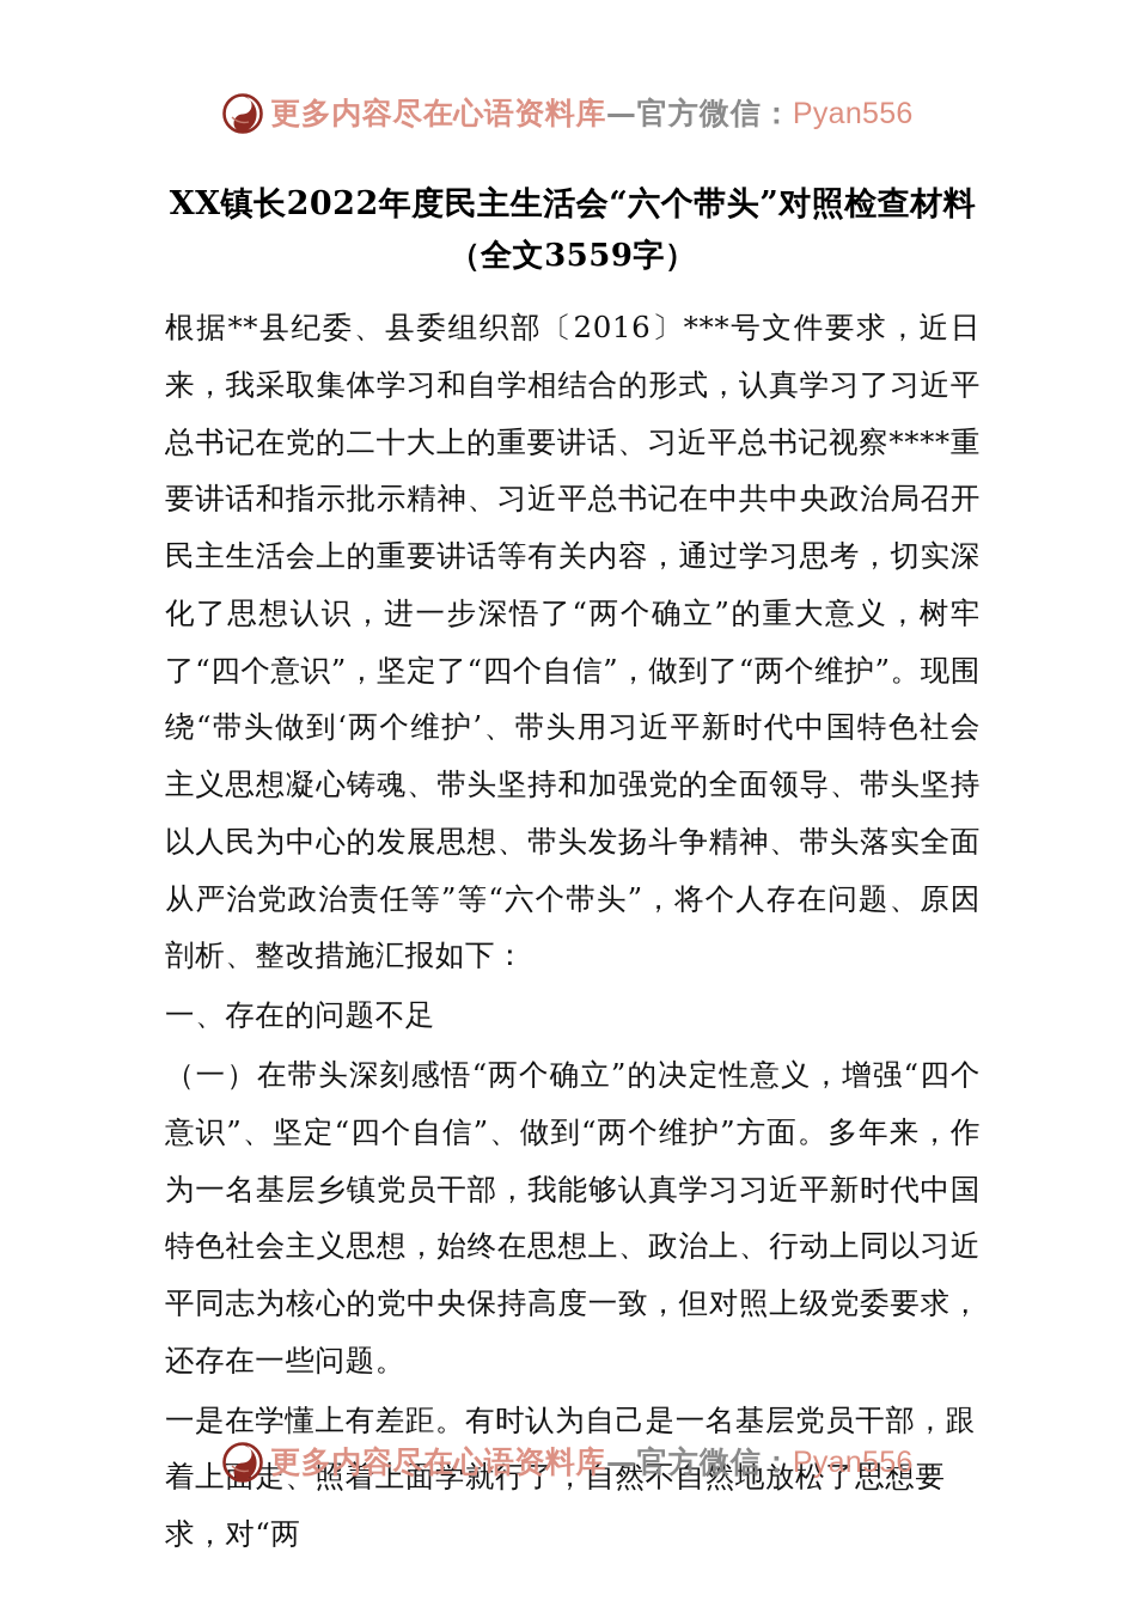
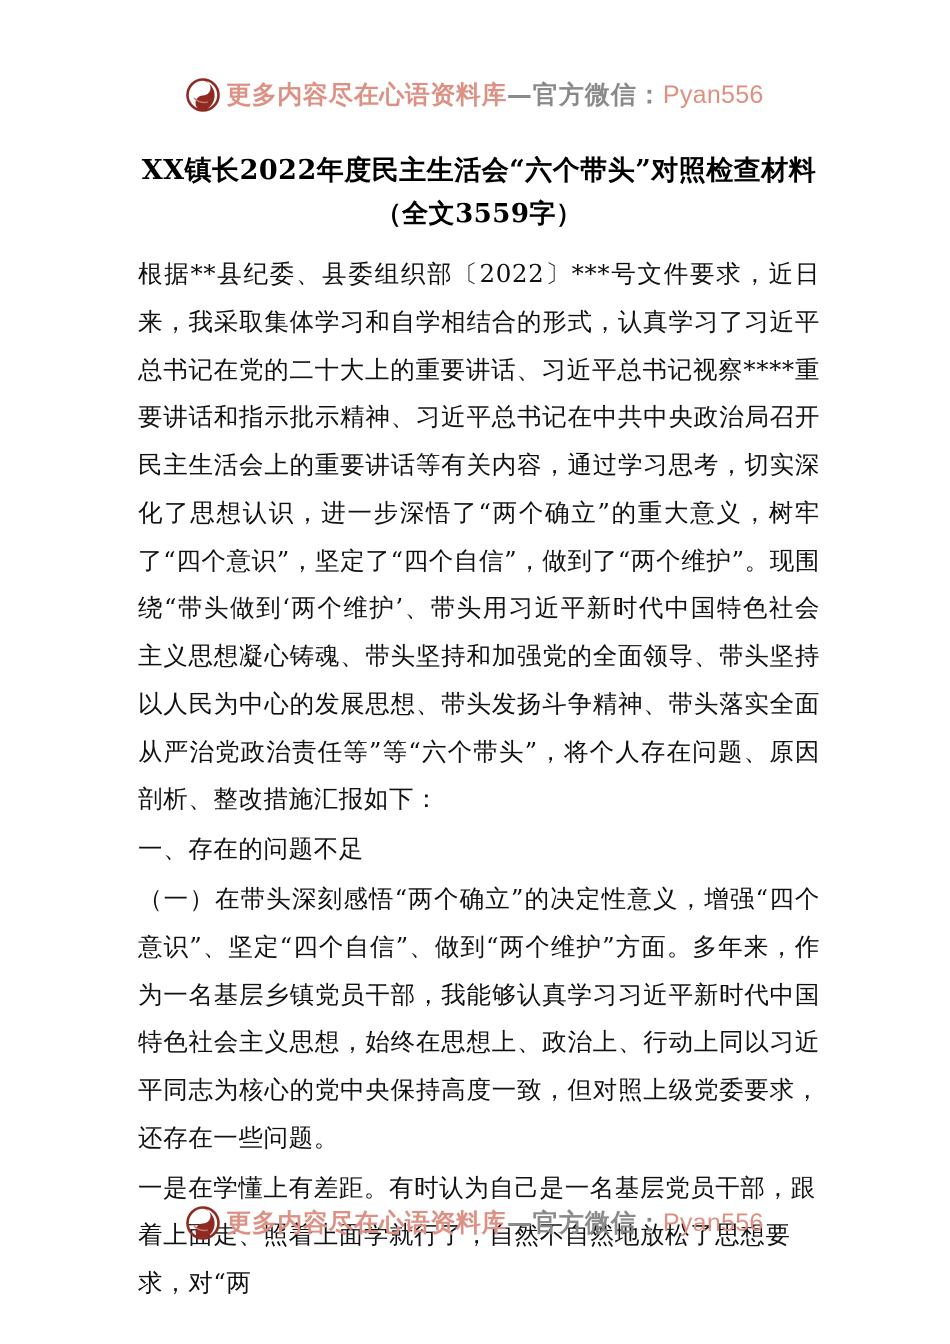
  更多内容尽在心语资料库—官方微信：Pyan556
  XX镇长2022年度民主生活会“六个带头”对照检查材料
  （全文3559字）
- 根据**县纪委、县委组织部〔2016〕***号文件要求，近日来，我采取集体学习和自学相结合的形式，认真学习了习近平总书记在党的二十大上的重要讲话、习近平总书记视察****重要讲话和指示批示精神、习近平总书记在中共中央政治局召开民主生活会上的重要讲话等有关内容，通过学习思考，切实深化了思想认识，进一步深悟了“两个确立”的重大意义，树牢了“四个意识”，坚定了“四个自信”，做到了“两个维护”。现围绕“带头做到‘两个维护’、带头用习近平新时代中国特色社会主义思想凝心铸魂、带头坚持和加强党的全面领导、带头坚持以人民为中心的发展思想、带头发扬斗争精神、带头落实全面从严治党政治责任等”等“六个带头”，将个人存在问题、原因剖析、整改措施汇报如下：
+ 根据**县纪委、县委组织部〔2022〕***号文件要求，近日来，我采取集体学习和自学相结合的形式，认真学习了习近平总书记在党的二十大上的重要讲话、习近平总书记视察****重要讲话和指示批示精神、习近平总书记在中共中央政治局召开民主生活会上的重要讲话等有关内容，通过学习思考，切实深化了思想认识，进一步深悟了“两个确立”的重大意义，树牢了“四个意识”，坚定了“四个自信”，做到了“两个维护”。现围绕“带头做到‘两个维护’、带头用习近平新时代中国特色社会主义思想凝心铸魂、带头坚持和加强党的全面领导、带头坚持以人民为中心的发展思想、带头发扬斗争精神、带头落实全面从严治党政治责任等”等“六个带头”，将个人存在问题、原因剖析、整改措施汇报如下：
  一、存在的问题不足
  （一）在带头深刻感悟“两个确立”的决定性意义，增强“四个意识”、坚定“四个自信”、做到“两个维护”方面。多年来，作为一名基层乡镇党员干部，我能够认真学习习近平新时代中国特色社会主义思想，始终在思想上、政治上、行动上同以习近平同志为核心的党中央保持高度一致，但对照上级党委要求，还存在一些问题。
  一是在学懂上有差距。有时认为自己是一名基层党员干部，跟着上走、照着上面学就行了，自然不自然地放松了思想要求，对“两
  更多内容尽在心语资料库—官方微信：Pyan556
